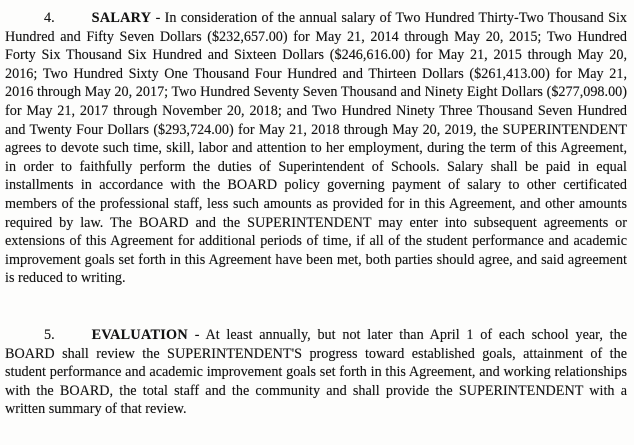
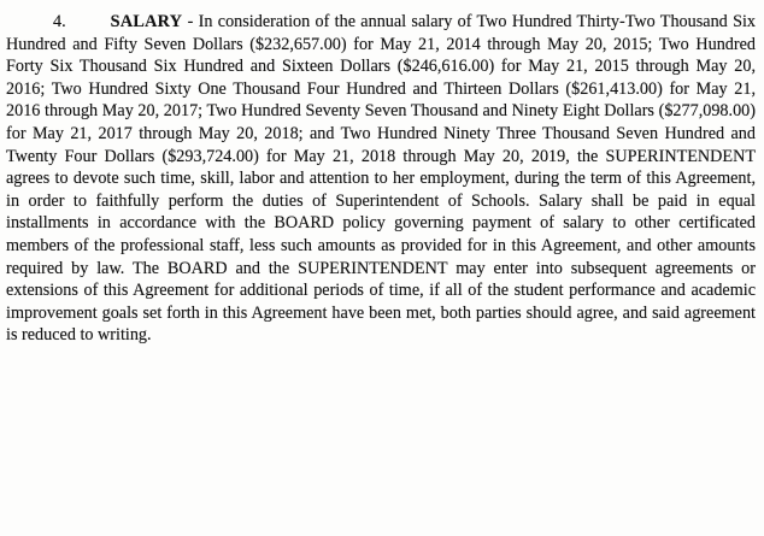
- 4. SALARY - In consideration of the annual salary of Two Hundred Thirty-Two Thousand Six Hundred and Fifty Seven Dollars ($232,657.00) for May 21, 2014 through May 20, 2015; Two Hundred Forty Six Thousand Six Hundred and Sixteen Dollars ($246,616.00) for May 21, 2015 through May 20, 2016; Two Hundred Sixty One Thousand Four Hundred and Thirteen Dollars ($261,413.00) for May 21, 2016 through May 20, 2017; Two Hundred Seventy Seven Thousand and Ninety Eight Dollars ($277,098.00) for May 21, 2017 through November 20, 2018; and Two Hundred Ninety Three Thousand Seven Hundred and Twenty Four Dollars ($293,724.00) for May 21, 2018 through May 20, 2019, the SUPERINTENDENT agrees to devote such time, skill, labor and attention to her employment, during the term of this Agreement, in order to faithfully perform the duties of Superintendent of Schools. Salary shall be paid in equal installments in accordance with the BOARD policy governing payment of salary to other certificated members of the professional staff, less such amounts as provided for in this Agreement, and other amounts required by law. The BOARD and the SUPERINTENDENT may enter into subsequent agreements or extensions of this Agreement for additional periods of time, if all of the student performance and academic improvement goals set forth in this Agreement have been met, both parties should agree, and said agreement is reduced to writing.
+ 4. SALARY - In consideration of the annual salary of Two Hundred Thirty-Two Thousand Six Hundred and Fifty Seven Dollars ($232,657.00) for May 21, 2014 through May 20, 2015; Two Hundred Forty Six Thousand Six Hundred and Sixteen Dollars ($246,616.00) for May 21, 2015 through May 20, 2016; Two Hundred Sixty One Thousand Four Hundred and Thirteen Dollars ($261,413.00) for May 21, 2016 through May 20, 2017; Two Hundred Seventy Seven Thousand and Ninety Eight Dollars ($277,098.00) for May 21, 2017 through May 20, 2018; and Two Hundred Ninety Three Thousand Seven Hundred and Twenty Four Dollars ($293,724.00) for May 21, 2018 through May 20, 2019, the SUPERINTENDENT agrees to devote such time, skill, labor and attention to her employment, during the term of this Agreement, in order to faithfully perform the duties of Superintendent of Schools. Salary shall be paid in equal installments in accordance with the BOARD policy governing payment of salary to other certificated members of the professional staff, less such amounts as provided for in this Agreement, and other amounts required by law. The BOARD and the SUPERINTENDENT may enter into subsequent agreements or extensions of this Agreement for additional periods of time, if all of the student performance and academic improvement goals set forth in this Agreement have been met, both parties should agree, and said agreement is reduced to writing.
- 5. EVALUATION - At least annually, but not later than April 1 of each school year, the BOARD shall review the SUPERINTENDENT'S progress toward established goals, attainment of the student performance and academic improvement goals set forth in this Agreement, and working relationships with the BOARD, the total staff and the community and shall provide the SUPERINTENDENT with a written summary of that review.
